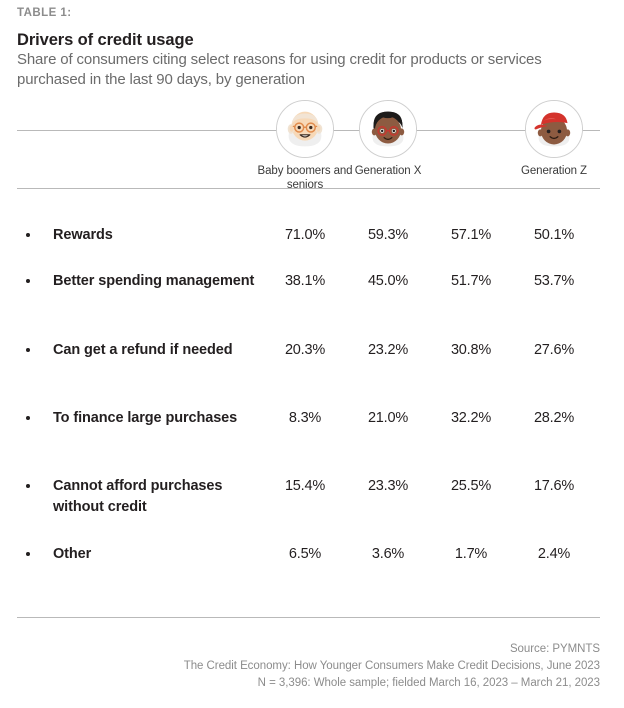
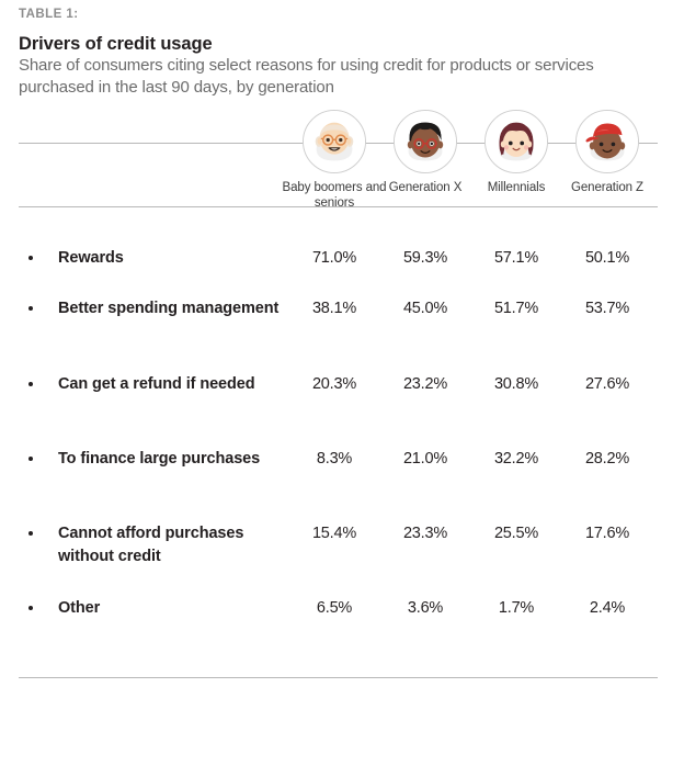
  TABLE 1:
  Drivers of credit usage
  Share of consumers citing select reasons for using credit for products or services purchased in the last 90 days, by generation
  Baby boomers and seniors
  Generation X
+ Millennials
  Generation Z
  Rewards
  71.0%
  59.3%
  57.1%
  50.1%
  Better spending management
  38.1%
  45.0%
  51.7%
  53.7%
  Can get a refund if needed
  20.3%
  23.2%
  30.8%
  27.6%
  To finance large purchases
  8.3%
  21.0%
  32.2%
  28.2%
  Cannot afford purchases without credit
  15.4%
  23.3%
  25.5%
  17.6%
  Other
  6.5%
  3.6%
  1.7%
  2.4%
- Source: PYMNTS
- The Credit Economy: How Younger Consumers Make Credit Decisions, June 2023
- N = 3,396: Whole sample; fielded March 16, 2023 – March 21, 2023
